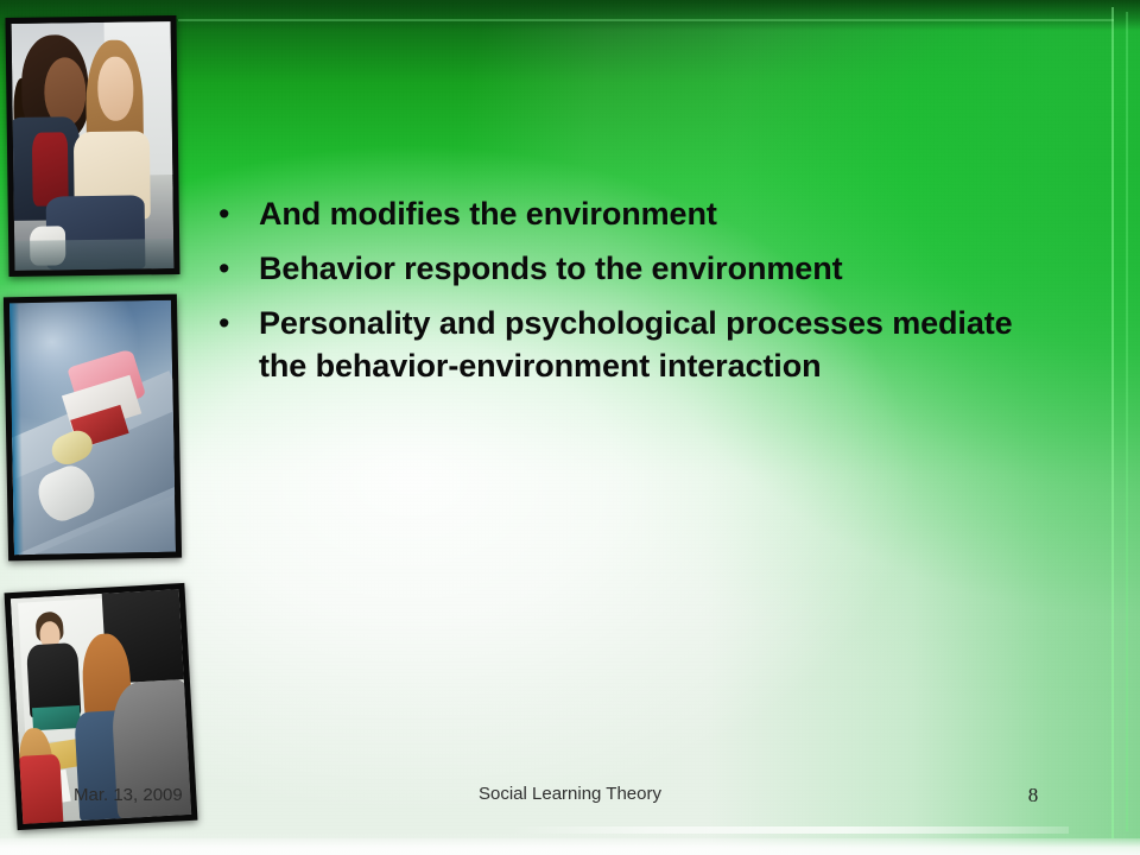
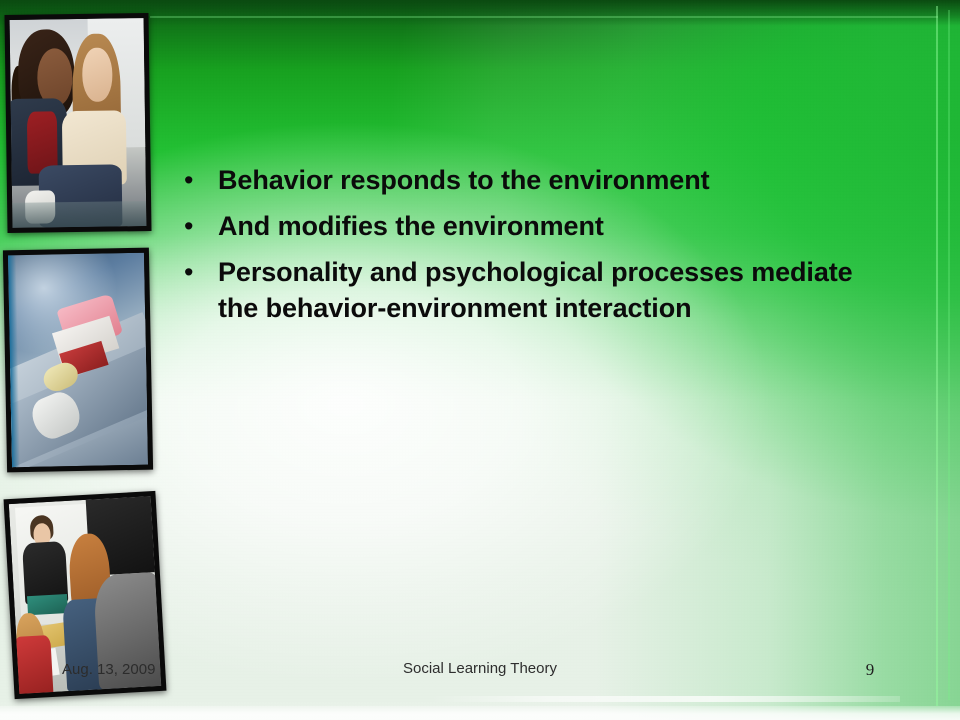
  •
- And modifies the environment
+ Behavior responds to the environment
  •
- Behavior responds to the environment
+ And modifies the environment
  •
  Personality and psychological processes mediate the behavior-environment interaction
- Mar. 13, 2009
+ Aug. 13, 2009
  Social Learning Theory
- 8
+ 9
